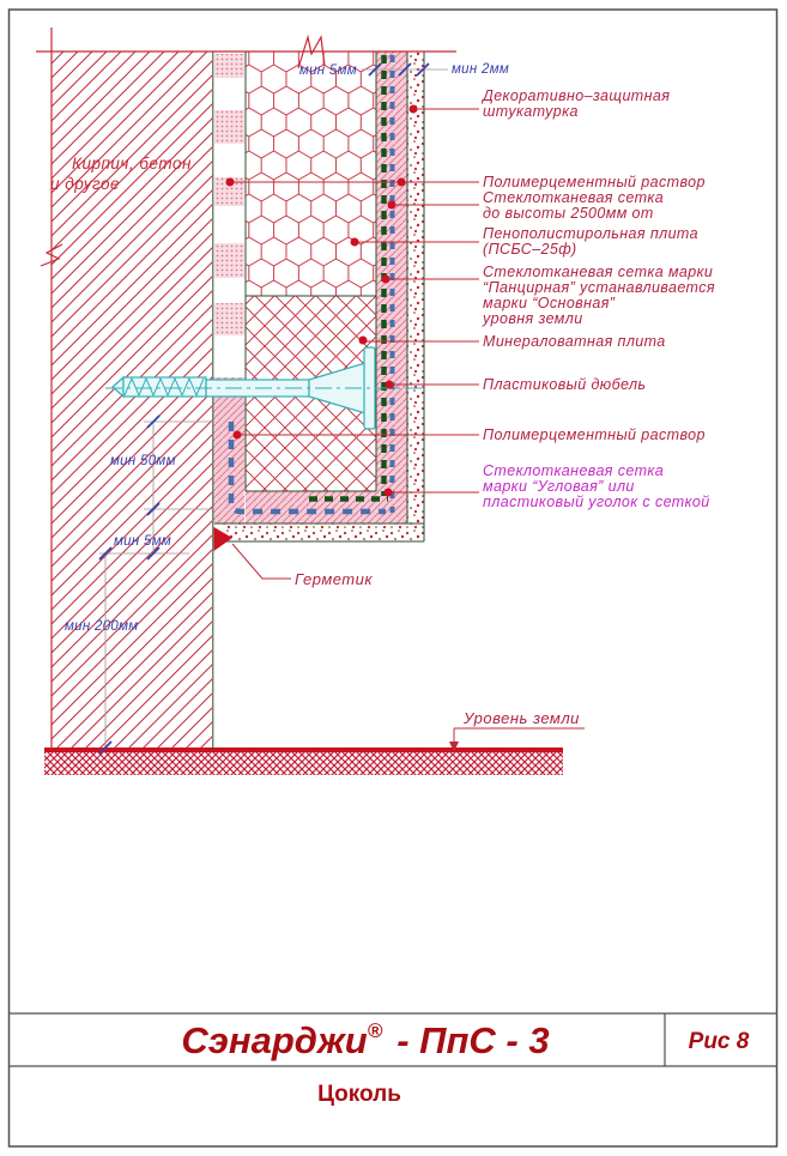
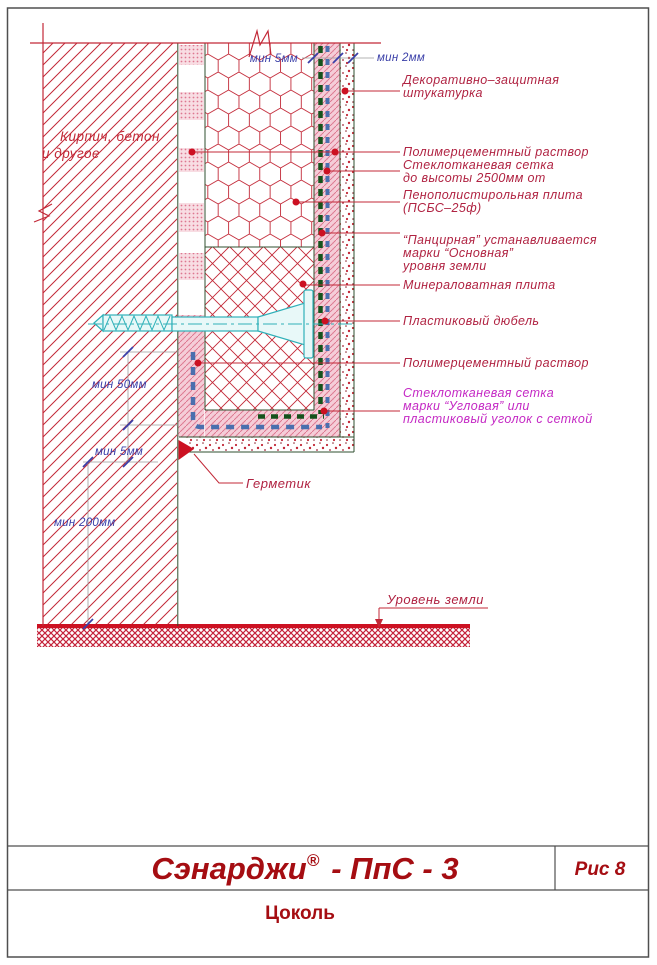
  Кирпич, бетон
  и другое
  мин 5мм
  мин 2мм
  мин 50мм
  мин 5мм
  мин 200мм
  Декоративно–защитная
  штукатурка
  Полимерцементный раствор
  Стеклотканевая сетка
  до высоты 2500мм от
  Пенополистирольная плита
  (ПСБС–25ф)
- Стеклотканевая сетка марки
  “Панцирная” устанавливается
  марки “Основная”
  уровня земли
  Минераловатная плита
  Пластиковый дюбель
  Полимерцементный раствор
  Стеклотканевая сетка
  марки “Угловая” или
  пластиковый уголок с сеткой
  Герметик
  Уровень земли
  Сэнарджи® - ПпС - 3
  Рис 8
  Цоколь
